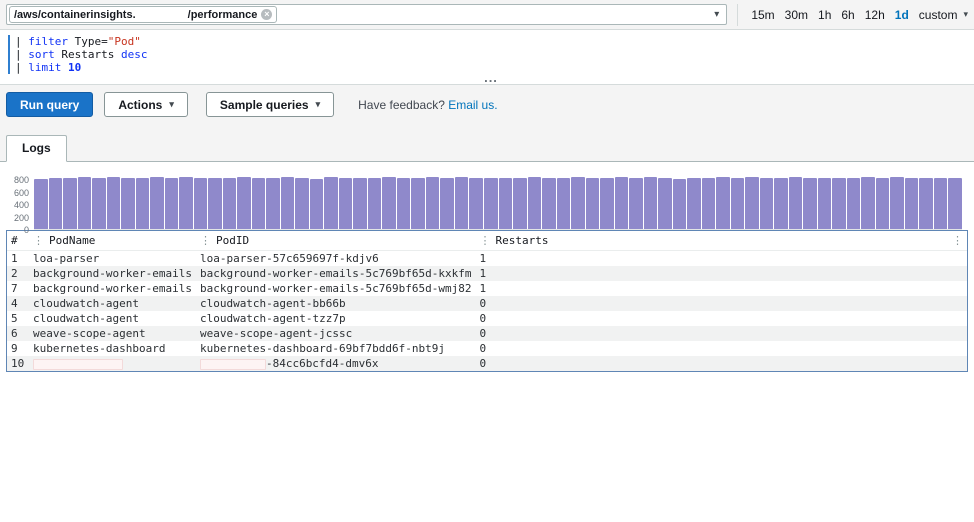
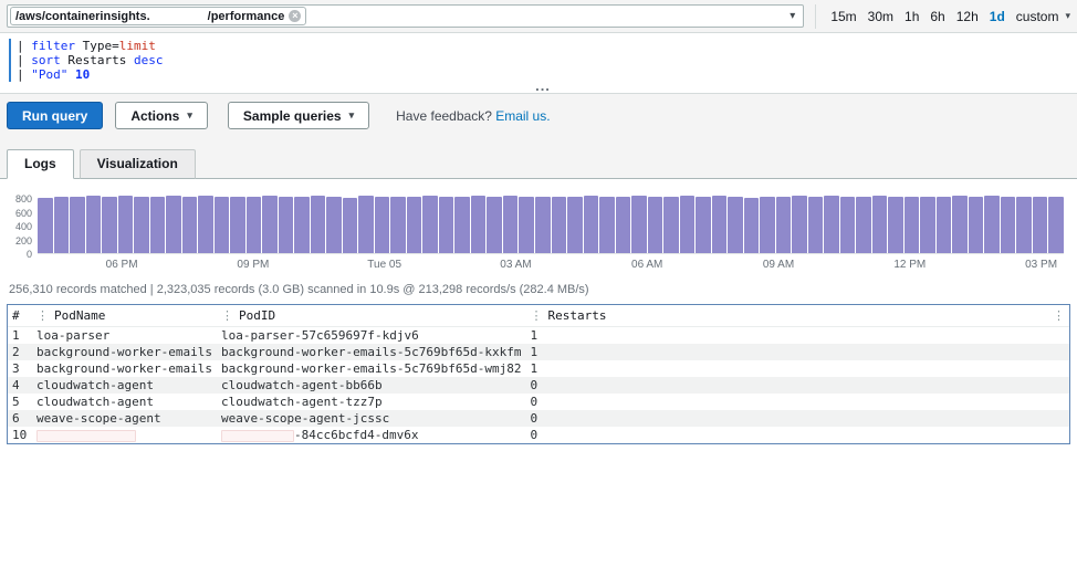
  /aws/containerinsights.
  /performance
  ×
  ▾
  15m
  30m
  1h
  6h
  12h
  1d
  custom
  ▾
- | filter Type="Pod"
+ | filter Type=limit
  | sort Restarts desc
- | limit 10
+ | "Pod" 10
  ...
  Run query
  Actions
  ▾
  Sample queries
  ▾
  Have feedback? Email us.
  Logs
+ Visualization
  0
  200
  400
  600
  800
+ 06 PM
+ 09 PM
+ Tue 05
+ 03 AM
+ 06 AM
+ 09 AM
+ 12 PM
+ 03 PM
+ 256,310 records matched | 2,323,035 records (3.0 GB) scanned in 10.9s @ 213,298 records/s (282.4 MB/s)
  #	⋮ PodName	⋮ PodID	⋮ Restarts ⋮
  1	loa-parser	loa-parser-57c659697f-kdjv6	1
  2	background-worker-emails	background-worker-emails-5c769bf65d-kxkfm	1
- 7	background-worker-emails	background-worker-emails-5c769bf65d-wmj82	1
+ 3	background-worker-emails	background-worker-emails-5c769bf65d-wmj82	1
  4	cloudwatch-agent	cloudwatch-agent-bb66b	0
  5	cloudwatch-agent	cloudwatch-agent-tzz7p	0
  6	weave-scope-agent	weave-scope-agent-jcssc	0
- 9	kubernetes-dashboard	kubernetes-dashboard-69bf7bdd6f-nbt9j	0
  10		-84cc6bcfd4-dmv6x	0
